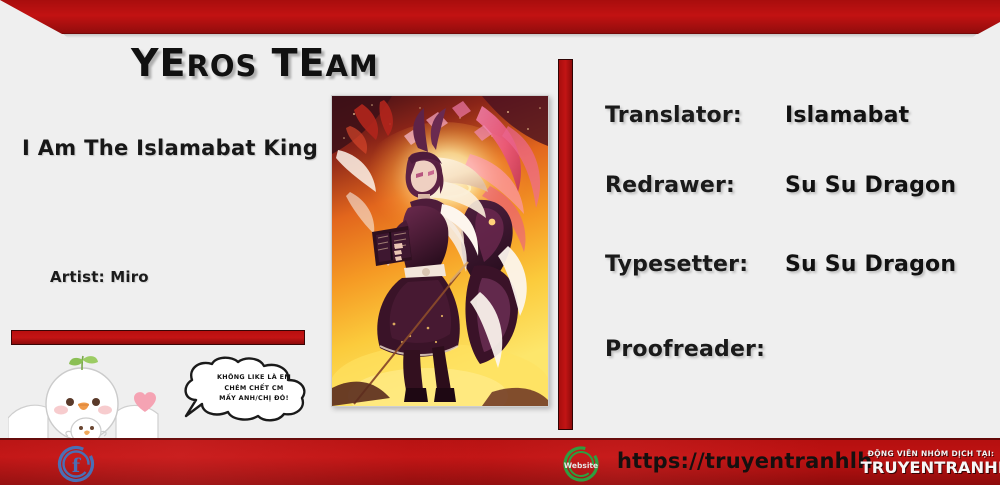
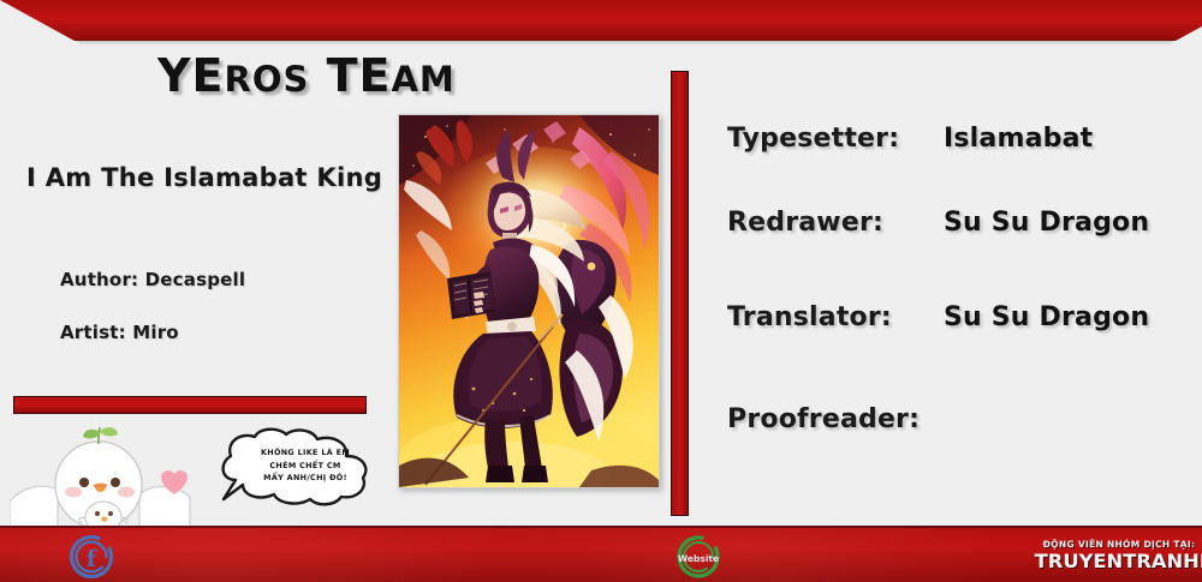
  YEROS TEAM
  I Am The Islamabat King
+ Author: Decaspell
  Artist: Miro
- Translator:
+ Typesetter:
  Islamabat
  Redrawer:
  Su Su Dragon
- Typesetter:
+ Translator:
  Su Su Dragon
  Proofreader:
  KHÔNG LIKE LÀ EM
  CHÉM CHẾT CM
  MẤY ANH/CHỊ ĐÓ!
  f
  Website
- https://truyentranhlh.
  ĐỘNG VIÊN NHÓM DỊCH TẠI:
